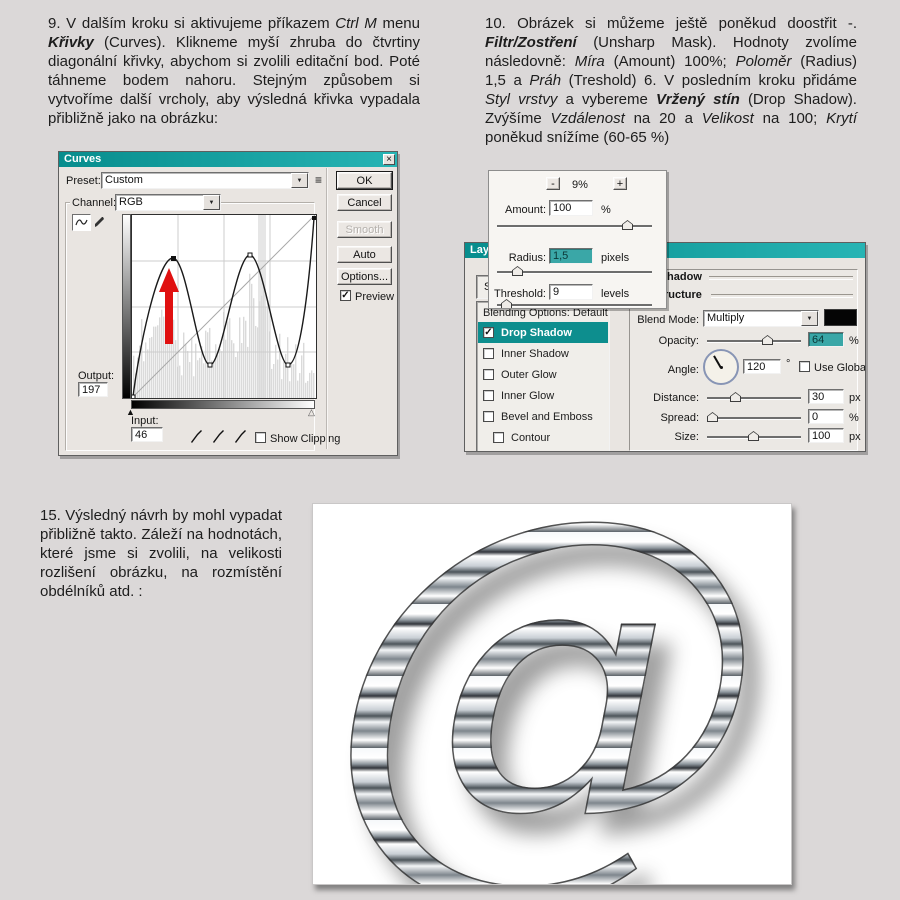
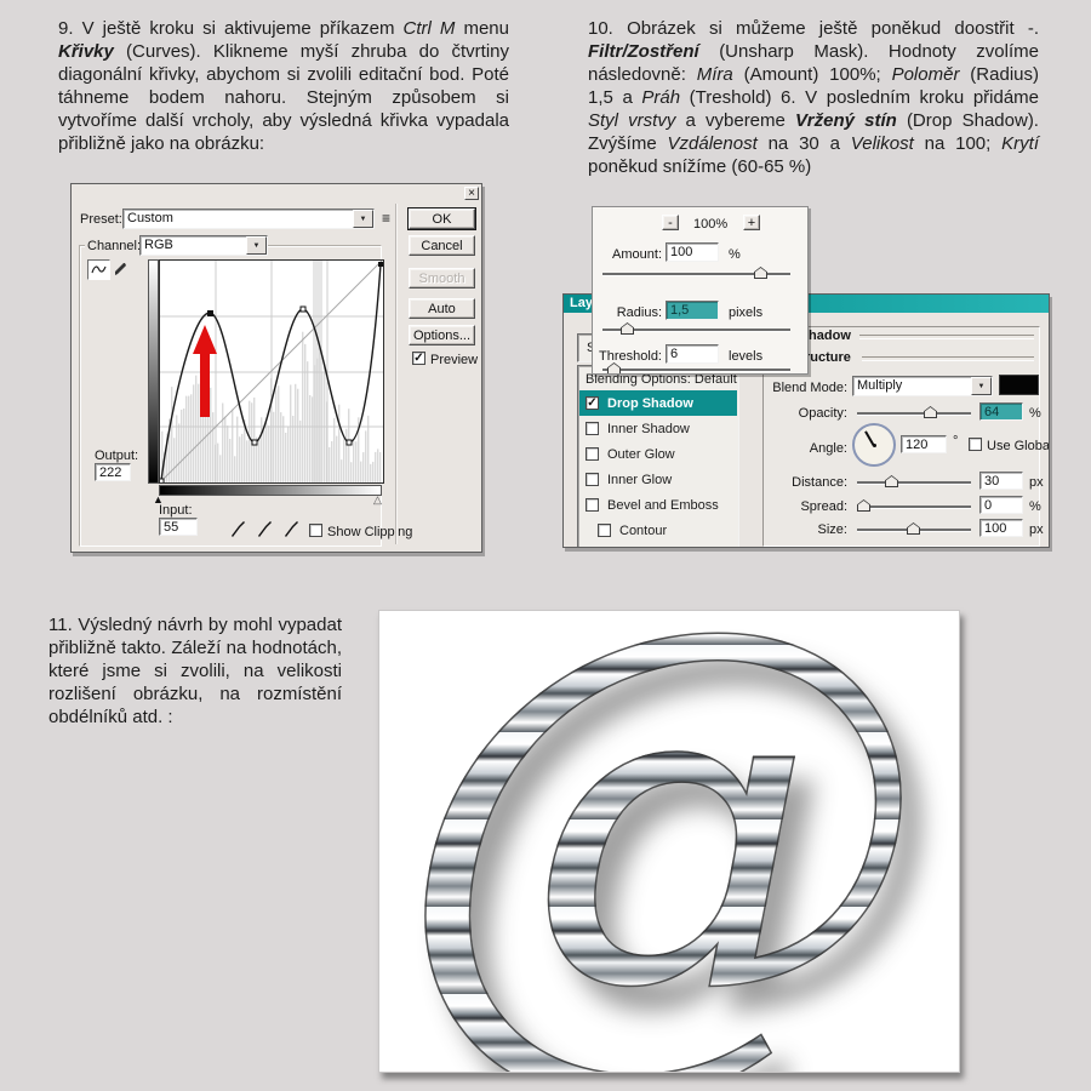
- 9. V dalším kroku si aktivujeme příkazem Ctrl M menu Křivky (Curves). Klikneme myší zhruba do čtvrtiny diagonální křivky, abychom si zvolili editační bod. Poté táhneme bodem nahoru. Stejným způsobem si vytvoříme další vrcholy, aby výsledná křivka vypadala přibližně jako na obrázku:
+ 9. V ještě kroku si aktivujeme příkazem Ctrl M menu Křivky (Curves). Klikneme myší zhruba do čtvrtiny diagonální křivky, abychom si zvolili editační bod. Poté táhneme bodem nahoru. Stejným způsobem si vytvoříme další vrcholy, aby výsledná křivka vypadala přibližně jako na obrázku:
- 10. Obrázek si můžeme ještě poněkud doostřit -. Filtr/Zostření (Unsharp Mask). Hodnoty zvolíme následovně: Míra (Amount) 100%; Poloměr (Radius) 1,5 a Práh (Treshold) 6. V posledním kroku přidáme Styl vrstvy a vybereme Vržený stín (Drop Shadow). Zvýšíme Vzdálenost na 20 a Velikost na 100; Krytí poněkud snížíme (60-65 %)
+ 10. Obrázek si můžeme ještě poněkud doostřit -. Filtr/Zostření (Unsharp Mask). Hodnoty zvolíme následovně: Míra (Amount) 100%; Poloměr (Radius) 1,5 a Práh (Treshold) 6. V posledním kroku přidáme Styl vrstvy a vybereme Vržený stín (Drop Shadow). Zvýšíme Vzdálenost na 30 a Velikost na 100; Krytí poněkud snížíme (60-65 %)
- 15. Výsledný návrh by mohl vypadat přibližně takto. Záleží na hodnotách, které jsme si zvolili, na velikosti rozlišení obrázku, na rozmístění obdélníků atd. :
+ 11. Výsledný návrh by mohl vypadat přibližně takto. Záleží na hodnotách, které jsme si zvolili, na velikosti rozlišení obrázku, na rozmístění obdélníků atd. :
- Curves
  ×
  Preset:
  Custom
  ≡
  OK
  Cancel
  Smooth
  Auto
  Options...
  ✓
  Preview
  Channel
  RGB
  ▲
  △
  Output:
- 197
+ 222
  Input:
- 46
+ 55
  Show Clippng
  Blending Options: Default
  ✓
  Drop Shadow
  Inner Shadow
  Outer Glow
  Inner Glow
  Bevel and Emboss
  Contour
  Blend Mode:
  Multiply
  Opacity:
  64
  %
  Angle:
  120
  °
  Distance:
  30
  px
  Spread:
  0
  %
  Size:
  100
  px
  -
- 9%
+ 100%
  +
  Amount:
  100
  %
  Radius:
  1,5
  pixels
  Threshold:
- 9
+ 6
  levels
  @
